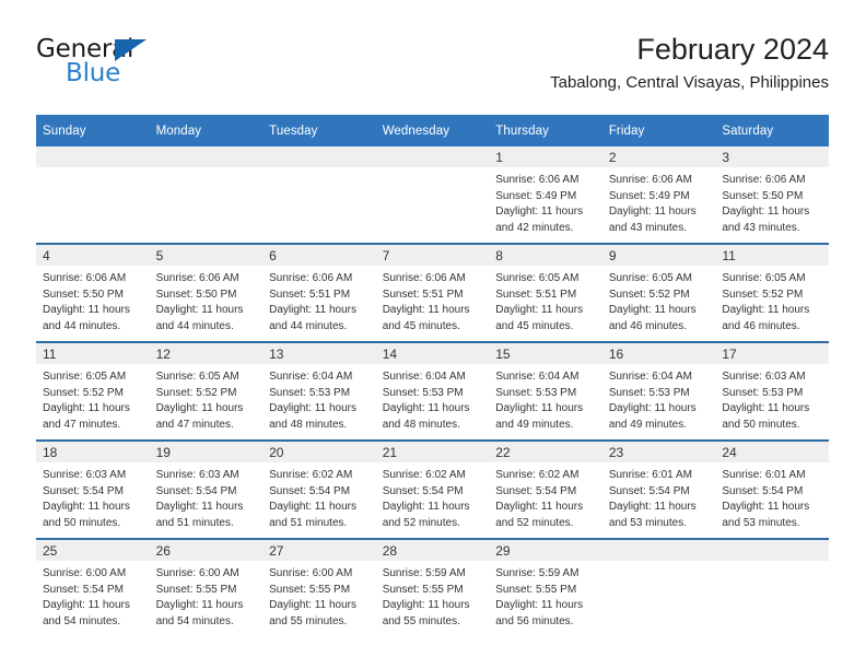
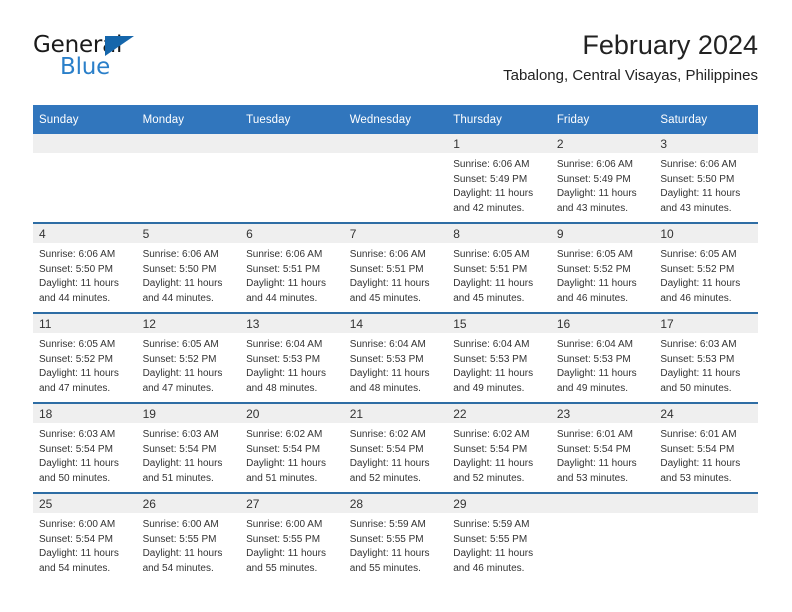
  General
  Blue
  February 2024
  Tabalong, Central Visayas, Philippines
  Sunday	Monday	Tuesday	Wednesday	Thursday	Friday	Saturday
  				1Sunrise: 6:06 AMSunset: 5:49 PMDaylight: 11 hours and 42 minutes.	2Sunrise: 6:06 AMSunset: 5:49 PMDaylight: 11 hours and 43 minutes.	3Sunrise: 6:06 AMSunset: 5:50 PMDaylight: 11 hours and 43 minutes.
- 4Sunrise: 6:06 AMSunset: 5:50 PMDaylight: 11 hours and 44 minutes.	5Sunrise: 6:06 AMSunset: 5:50 PMDaylight: 11 hours and 44 minutes.	6Sunrise: 6:06 AMSunset: 5:51 PMDaylight: 11 hours and 44 minutes.	7Sunrise: 6:06 AMSunset: 5:51 PMDaylight: 11 hours and 45 minutes.	8Sunrise: 6:05 AMSunset: 5:51 PMDaylight: 11 hours and 45 minutes.	9Sunrise: 6:05 AMSunset: 5:52 PMDaylight: 11 hours and 46 minutes.	11Sunrise: 6:05 AMSunset: 5:52 PMDaylight: 11 hours and 46 minutes.
+ 4Sunrise: 6:06 AMSunset: 5:50 PMDaylight: 11 hours and 44 minutes.	5Sunrise: 6:06 AMSunset: 5:50 PMDaylight: 11 hours and 44 minutes.	6Sunrise: 6:06 AMSunset: 5:51 PMDaylight: 11 hours and 44 minutes.	7Sunrise: 6:06 AMSunset: 5:51 PMDaylight: 11 hours and 45 minutes.	8Sunrise: 6:05 AMSunset: 5:51 PMDaylight: 11 hours and 45 minutes.	9Sunrise: 6:05 AMSunset: 5:52 PMDaylight: 11 hours and 46 minutes.	10Sunrise: 6:05 AMSunset: 5:52 PMDaylight: 11 hours and 46 minutes.
  11Sunrise: 6:05 AMSunset: 5:52 PMDaylight: 11 hours and 47 minutes.	12Sunrise: 6:05 AMSunset: 5:52 PMDaylight: 11 hours and 47 minutes.	13Sunrise: 6:04 AMSunset: 5:53 PMDaylight: 11 hours and 48 minutes.	14Sunrise: 6:04 AMSunset: 5:53 PMDaylight: 11 hours and 48 minutes.	15Sunrise: 6:04 AMSunset: 5:53 PMDaylight: 11 hours and 49 minutes.	16Sunrise: 6:04 AMSunset: 5:53 PMDaylight: 11 hours and 49 minutes.	17Sunrise: 6:03 AMSunset: 5:53 PMDaylight: 11 hours and 50 minutes.
  18Sunrise: 6:03 AMSunset: 5:54 PMDaylight: 11 hours and 50 minutes.	19Sunrise: 6:03 AMSunset: 5:54 PMDaylight: 11 hours and 51 minutes.	20Sunrise: 6:02 AMSunset: 5:54 PMDaylight: 11 hours and 51 minutes.	21Sunrise: 6:02 AMSunset: 5:54 PMDaylight: 11 hours and 52 minutes.	22Sunrise: 6:02 AMSunset: 5:54 PMDaylight: 11 hours and 52 minutes.	23Sunrise: 6:01 AMSunset: 5:54 PMDaylight: 11 hours and 53 minutes.	24Sunrise: 6:01 AMSunset: 5:54 PMDaylight: 11 hours and 53 minutes.
- 25Sunrise: 6:00 AMSunset: 5:54 PMDaylight: 11 hours and 54 minutes.	26Sunrise: 6:00 AMSunset: 5:55 PMDaylight: 11 hours and 54 minutes.	27Sunrise: 6:00 AMSunset: 5:55 PMDaylight: 11 hours and 55 minutes.	28Sunrise: 5:59 AMSunset: 5:55 PMDaylight: 11 hours and 55 minutes.	29Sunrise: 5:59 AMSunset: 5:55 PMDaylight: 11 hours and 56 minutes.
+ 25Sunrise: 6:00 AMSunset: 5:54 PMDaylight: 11 hours and 54 minutes.	26Sunrise: 6:00 AMSunset: 5:55 PMDaylight: 11 hours and 54 minutes.	27Sunrise: 6:00 AMSunset: 5:55 PMDaylight: 11 hours and 55 minutes.	28Sunrise: 5:59 AMSunset: 5:55 PMDaylight: 11 hours and 55 minutes.	29Sunrise: 5:59 AMSunset: 5:55 PMDaylight: 11 hours and 46 minutes.
